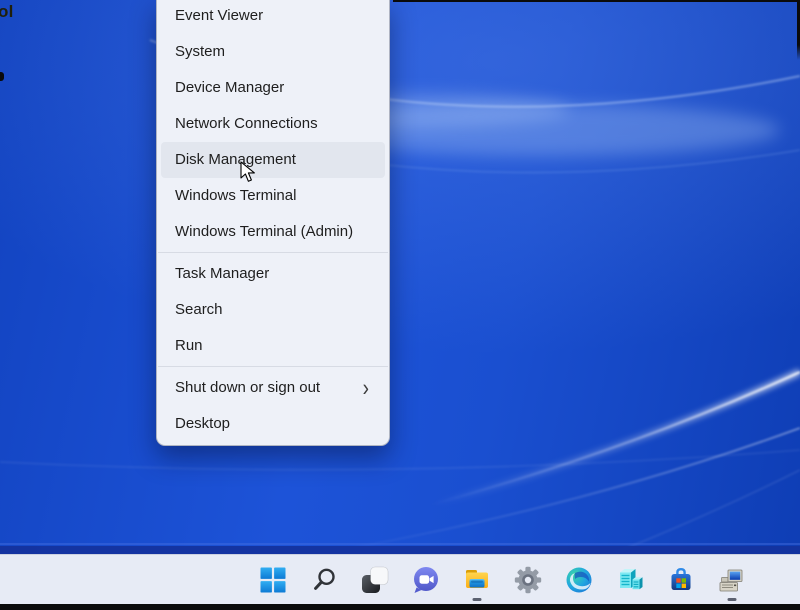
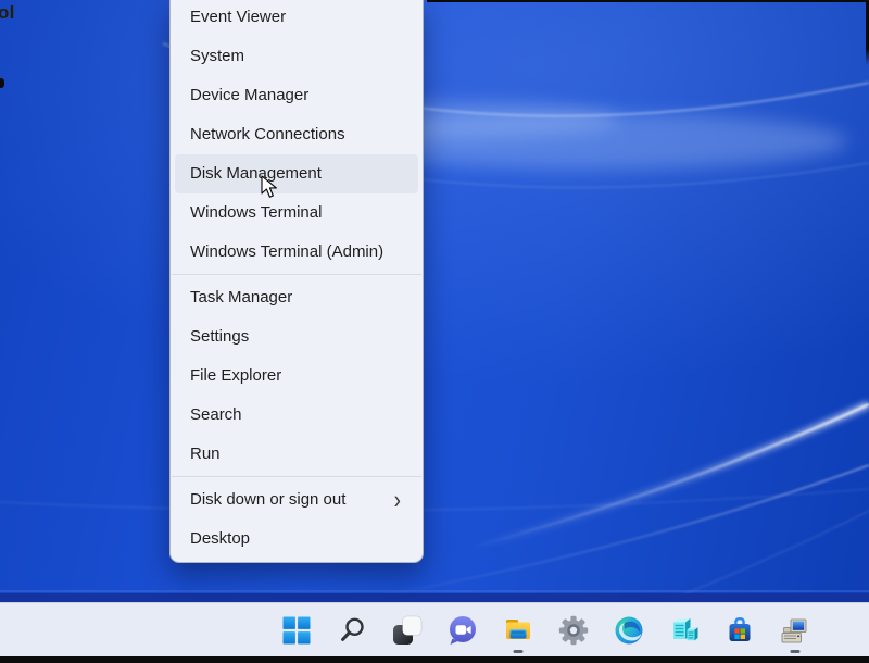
  ol
  Event Viewer
  System
  Device Manager
  Network Connections
  Disk Management
  Windows Terminal
  Windows Terminal (Admin)
  Task Manager
+ Settings
+ File Explorer
  Search
  Run
- Shut down or sign out
+ Disk down or sign out
  ›
  Desktop
